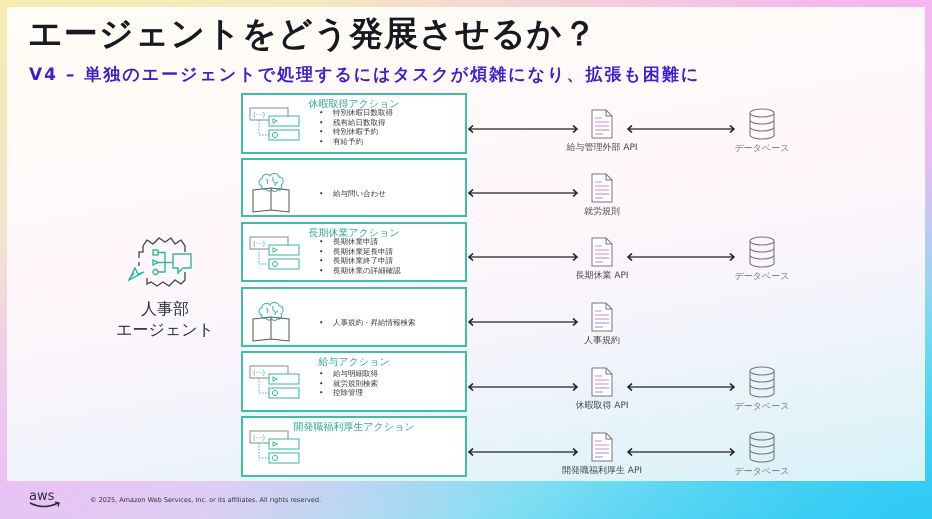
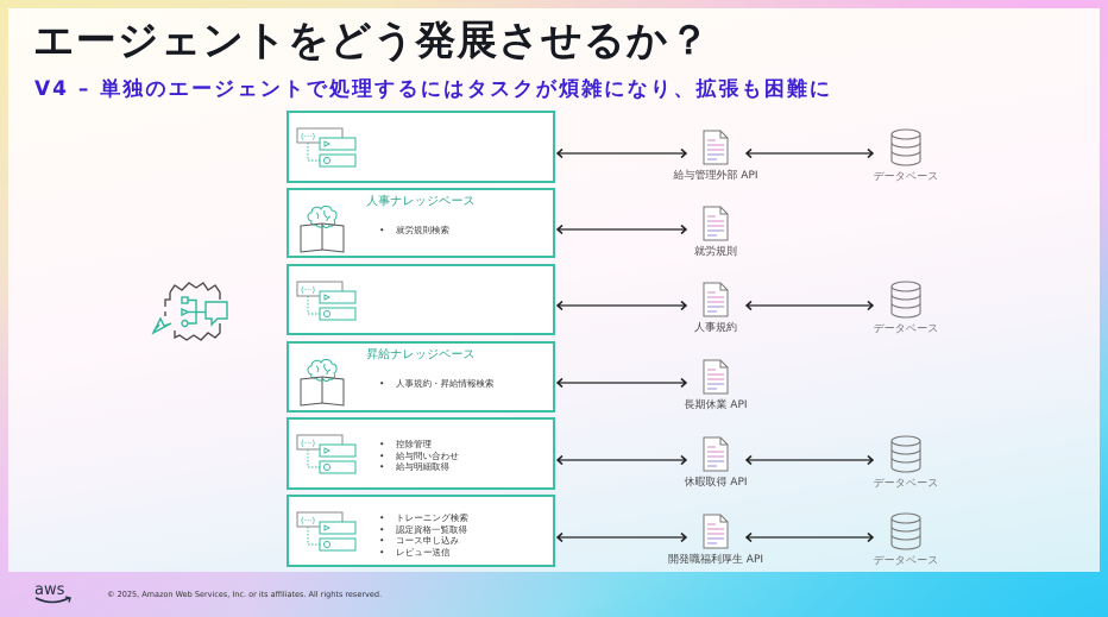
  エージェントをどう発展させるか？
  V4 – 単独のエージェントで処理するにはタスクが煩雑になり、拡張も困難に
- 人事部
- エージェント
- 休暇取得アクション
  (···)
- 特別休暇日数取得
- 残有給日数取得
- 特別休暇予約
- 有給予約
  給与管理外部 API
  データベース
+ 人事ナレッジベース
- 給与問い合わせ
+ 就労規則検索
  就労規則
- 長期休業アクション
  (···)
- 長期休業申請
- 長期休業延長申請
- 長期休業終了申請
- 長期休業の詳細確認
- 長期休業 API
+ 人事規約
  データベース
+ 昇給ナレッジベース
  人事規約・昇給情報検索
- 人事規約
+ 長期休業 API
- 給与アクション
  (···)
- 給与明細取得
+ 控除管理
- 就労規則検索
+ 給与問い合わせ
- 控除管理
+ 給与明細取得
  休暇取得 API
  データベース
- 開発職福利厚生アクション
  (···)
+ トレーニング検索
+ 認定資格一覧取得
+ コース申し込み
+ レビュー送信
  開発職福利厚生 API
  データベース
  aws
  © 2025, Amazon Web Services, Inc. or its affiliates. All rights reserved.
